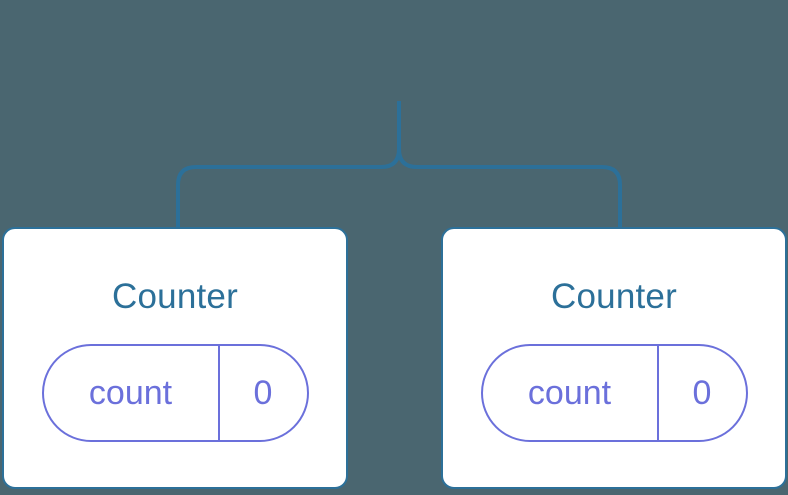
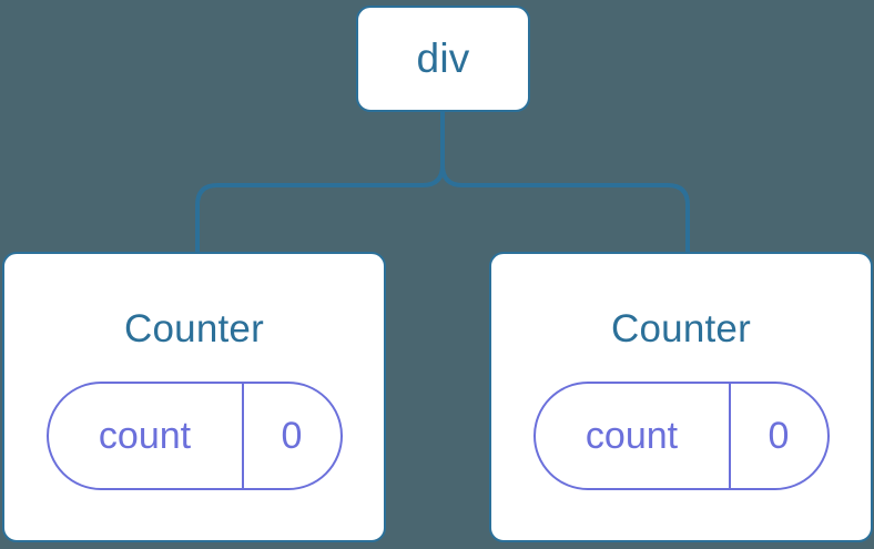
+ div
  Counter
  count
  0
  Counter
  count
  0
